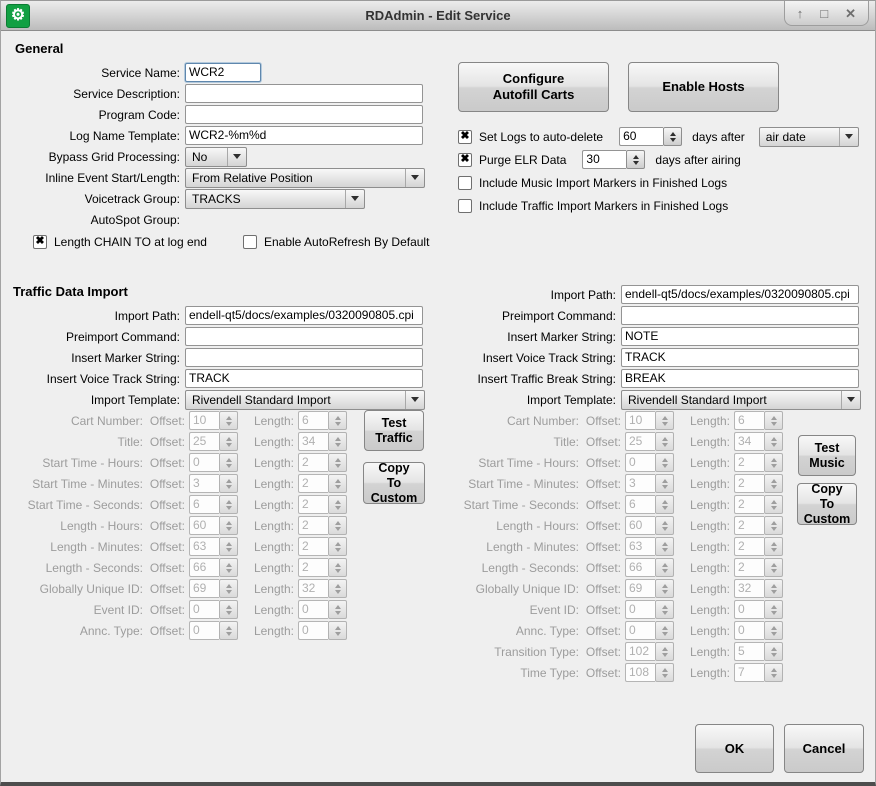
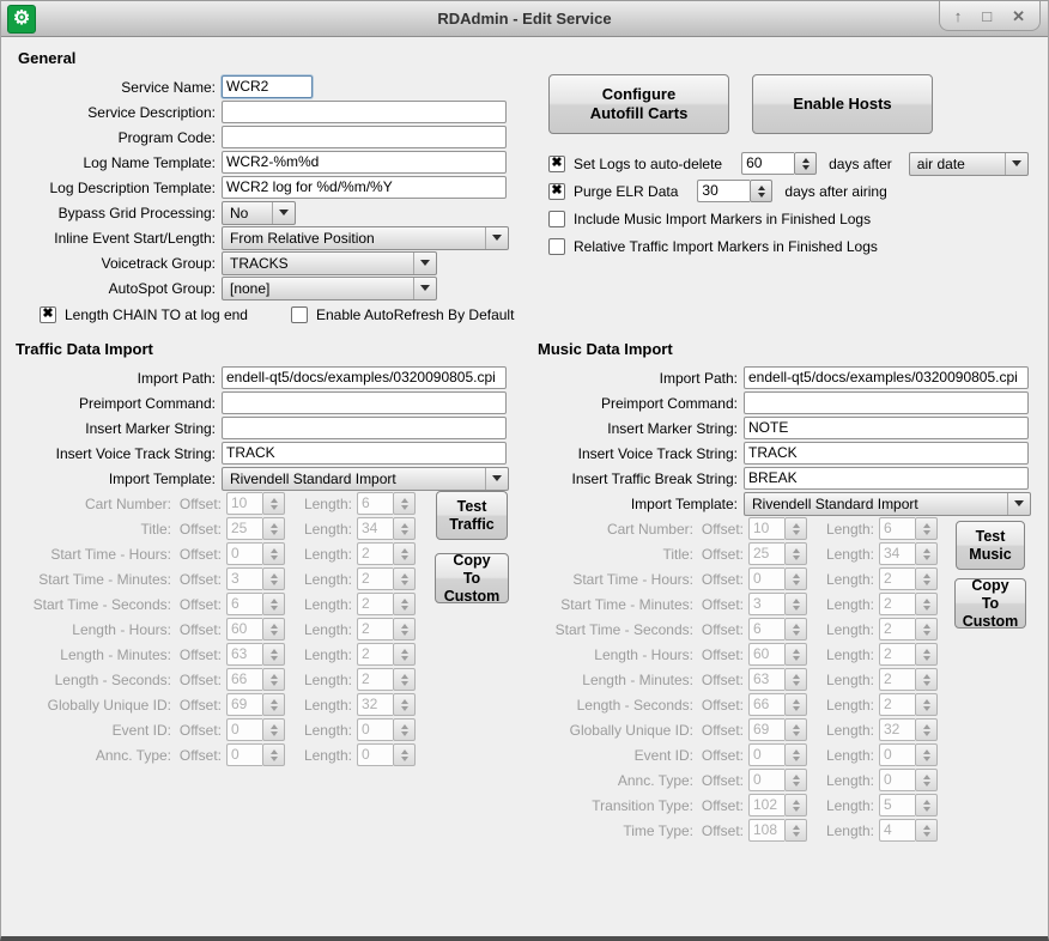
  ⚙
  RDAdmin - Edit Service
  ↑
  □
  ✕
  General
  Service Name:
  WCR2
  Service Description:
  Program Code:
  Log Name Template:
  WCR2-%m%d
+ Log Description Template:
+ WCR2 log for %d/%m/%Y
  Bypass Grid Processing:
  No
  Inline Event Start/Length:
  From Relative Position
  Voicetrack Group:
  TRACKS
  AutoSpot Group:
+ [none]
  ✖
  Length CHAIN TO at log end
  Enable AutoRefresh By Default
  Configure
  Autofill Carts
  Enable Hosts
  ✖
  Set Logs to auto-delete
  60
  days after
  air date
  ✖
  Purge ELR Data
  30
  days after airing
  Include Music Import Markers in Finished Logs
- Include Traffic Import Markers in Finished Logs
+ Relative Traffic Import Markers in Finished Logs
  Traffic Data Import
  Import Path:
  endell-qt5/docs/examples/0320090805.cpi
  Preimport Command:
  Insert Marker String:
  Insert Voice Track String:
  TRACK
  Import Template:
  Rivendell Standard Import
  Cart Number:
  Offset:
  10
  Length:
  6
  Title:
  Offset:
  25
  Length:
  34
  Start Time - Hours:
  Offset:
  0
  Length:
  2
  Start Time - Minutes:
  Offset:
  3
  Length:
  2
  Start Time - Seconds:
  Offset:
  6
  Length:
  2
  Length - Hours:
  Offset:
  60
  Length:
  2
  Length - Minutes:
  Offset:
  63
  Length:
  2
  Length - Seconds:
  Offset:
  66
  Length:
  2
  Globally Unique ID:
  Offset:
  69
  Length:
  32
  Event ID:
  Offset:
  0
  Length:
  0
  Annc. Type:
  Offset:
  0
  Length:
  0
  Test
  Traffic
  Copy To
  Custom
+ Music Data Import
  Import Path:
  endell-qt5/docs/examples/0320090805.cpi
  Preimport Command:
  Insert Marker String:
  NOTE
  Insert Voice Track String:
  TRACK
  Insert Traffic Break String:
  BREAK
  Import Template:
  Rivendell Standard Import
  Cart Number:
  Offset:
  10
  Length:
  6
  Title:
  Offset:
  25
  Length:
  34
  Start Time - Hours:
  Offset:
  0
  Length:
  2
  Start Time - Minutes:
  Offset:
  3
  Length:
  2
  Start Time - Seconds:
  Offset:
  6
  Length:
  2
  Length - Hours:
  Offset:
  60
  Length:
  2
  Length - Minutes:
  Offset:
  63
  Length:
  2
  Length - Seconds:
  Offset:
  66
  Length:
  2
  Globally Unique ID:
  Offset:
  69
  Length:
  32
  Event ID:
  Offset:
  0
  Length:
  0
  Annc. Type:
  Offset:
  0
  Length:
  0
  Transition Type:
  Offset:
  102
  Length:
  5
  Time Type:
  Offset:
  108
  Length:
- 7
+ 4
  Test
  Music
  Copy To
  Custom
- OK
- Cancel
